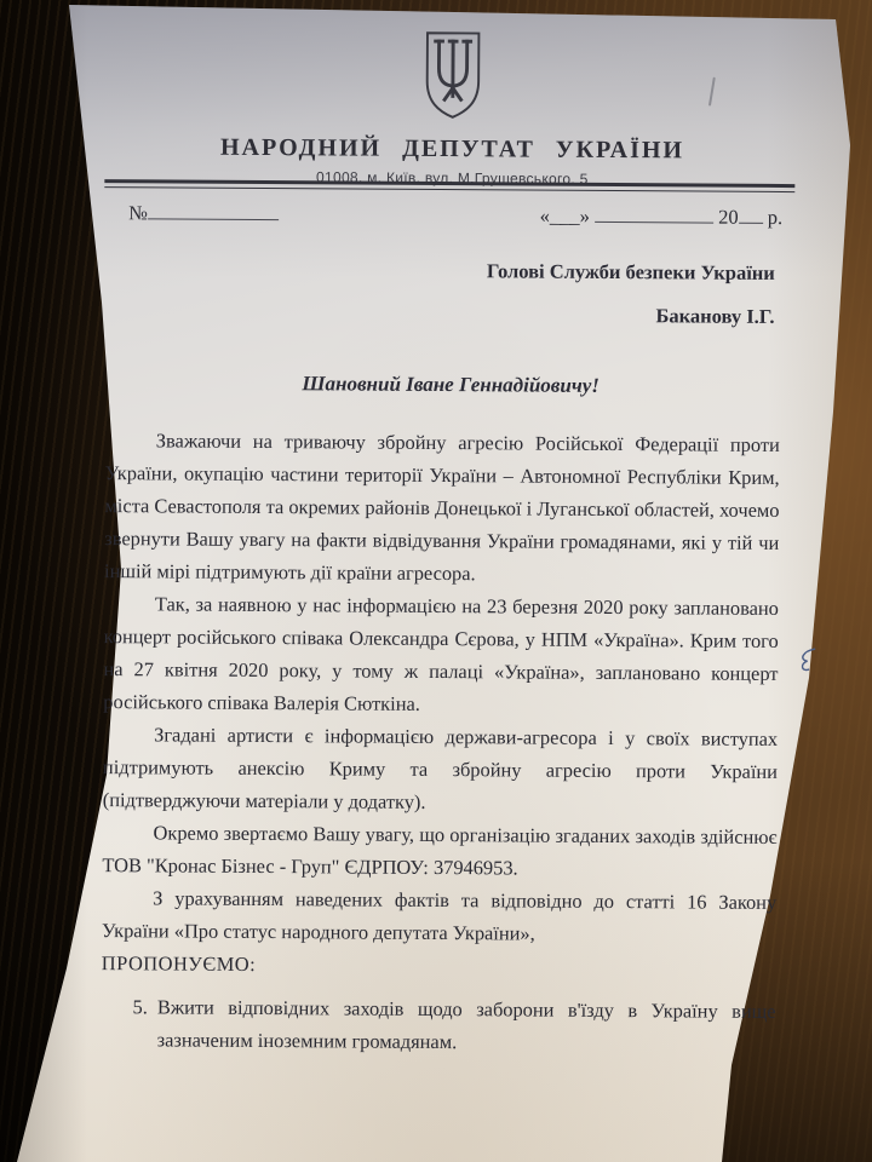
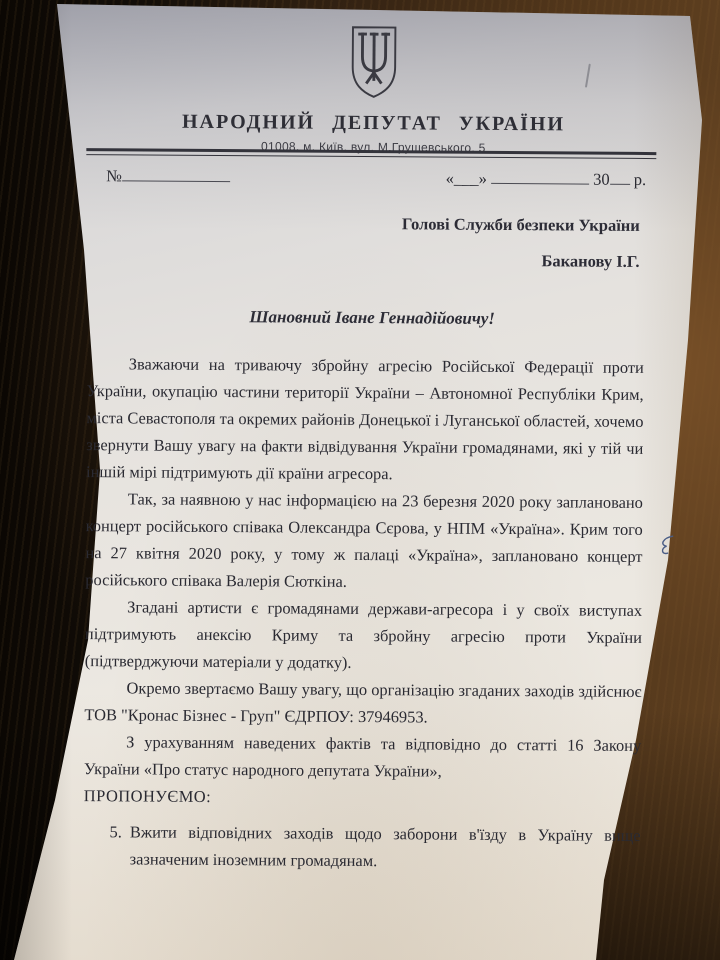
  НАРОДНИЙ ДЕПУТАТ УКРАЇНИ
  01008, м. Київ, вул. М.Грушевського, 5
  №
- «___» 20 р.
+ «___» 30 р.
  Голові Служби безпеки України
  Баканову І.Г.
  Шановний Іване Геннадійовичу!
  Зважаючи на триваючу збройну агресію Російської Федерації проти України, окупацію частини території України – Автономної Республіки Крим, міста Севастополя та окремих районів Донецької і Луганської областей, хочемо звернути Вашу увагу на факти відвідування України громадянами, які у тій чи іншій мірі підтримують дії країни агресора.
  Так, за наявною у нас інформацією на 23 березня 2020 року заплановано концерт російського співака Олександра Сєрова, у НПМ «Україна». Крим того на 27 квітня 2020 року, у тому ж палаці «Україна», заплановано концерт російського співака Валерія Сюткіна.
- Згадані артисти є інформацією держави-агресора і у своїх виступах підтримують анексію Криму та збройну агресію проти України (підтверджуючи матеріали у додатку).
+ Згадані артисти є громадянами держави-агресора і у своїх виступах підтримують анексію Криму та збройну агресію проти України (підтверджуючи матеріали у додатку).
  Окремо звертаємо Вашу увагу, що організацію згаданих заходів здійснює ТОВ "Кронас Бізнес - Груп" ЄДРПОУ: 37946953.
  З урахуванням наведених фактів та відповідно до статті 16 Закону України «Про статус народного депутата України»,
  ПРОПОНУЄМО:
  5.
  Вжити відповідних заходів щодо заборони в'їзду в Україну вище зазначеним іноземним громадянам.
